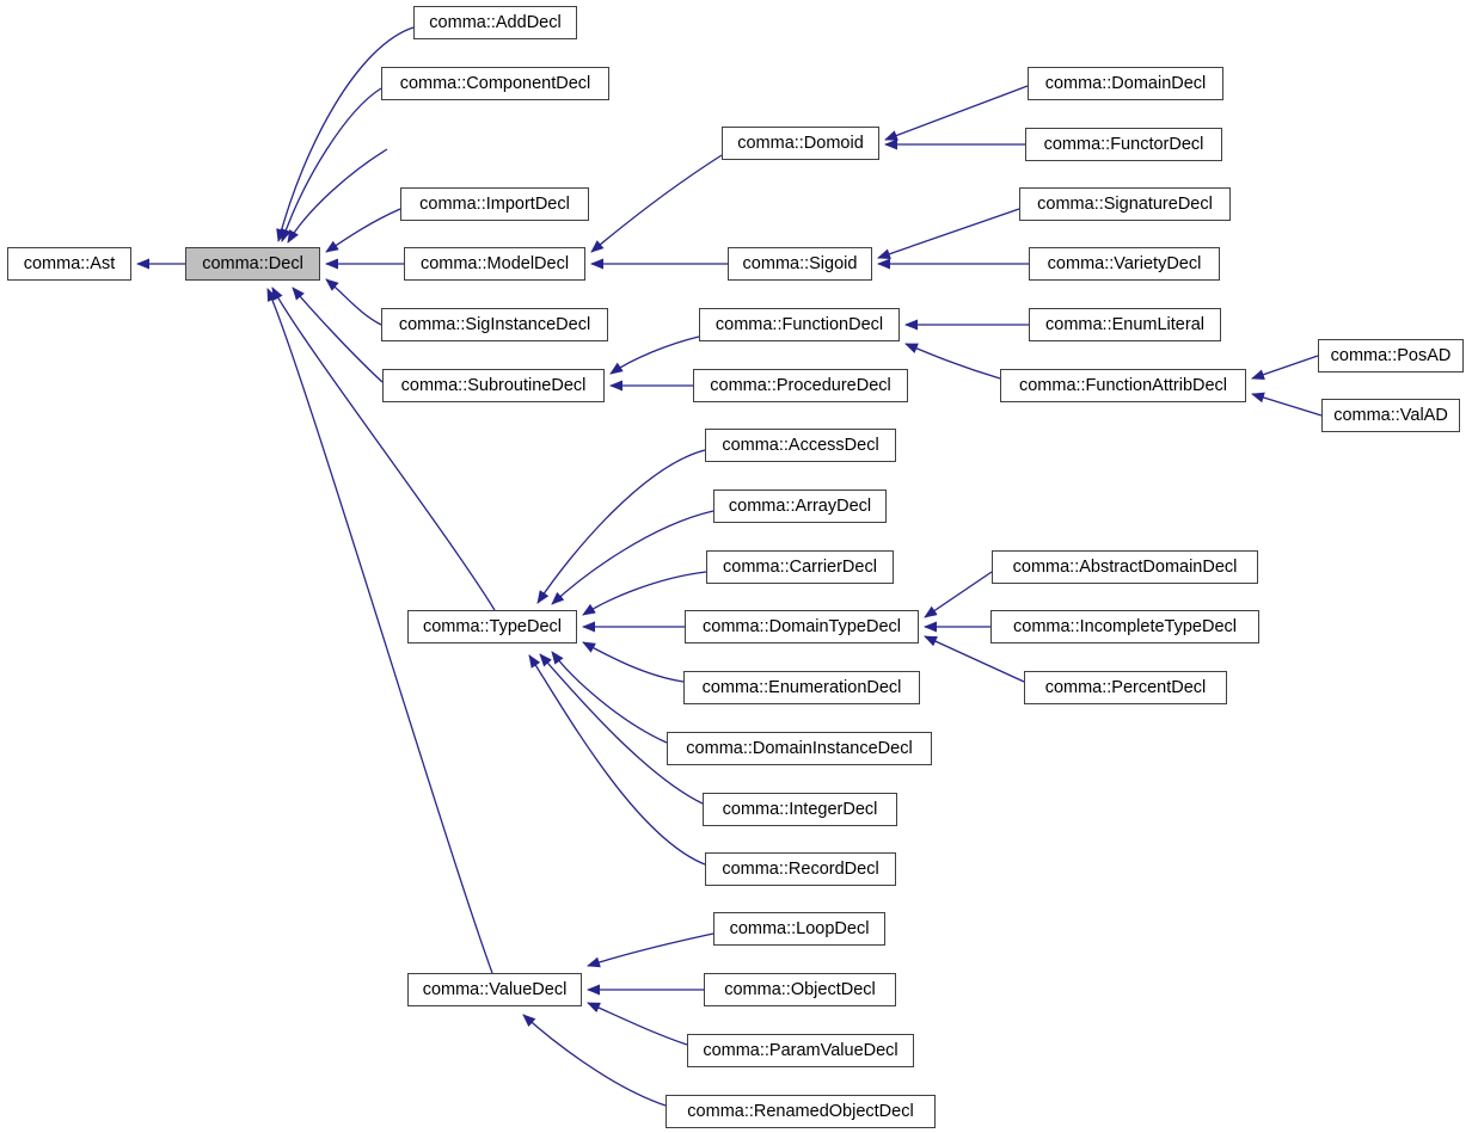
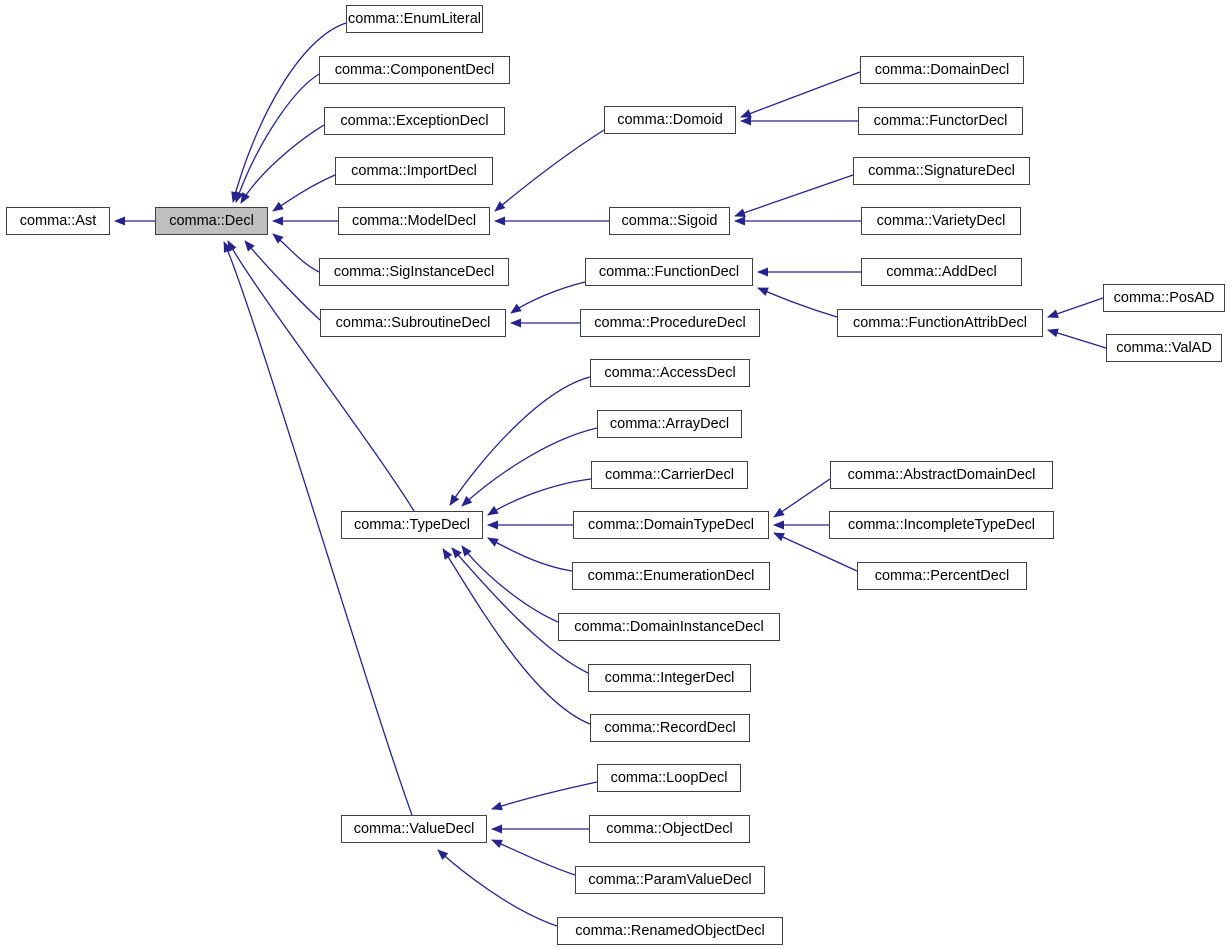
  comma::Ast
  comma::Decl
- comma::AddDecl
+ comma::EnumLiteral
  comma::ComponentDecl
+ comma::ExceptionDecl
  comma::ImportDecl
  comma::ModelDecl
  comma::SigInstanceDecl
  comma::SubroutineDecl
  comma::Domoid
  comma::Sigoid
  comma::FunctionDecl
  comma::ProcedureDecl
  comma::DomainDecl
  comma::FunctorDecl
  comma::SignatureDecl
  comma::VarietyDecl
- comma::EnumLiteral
+ comma::AddDecl
  comma::FunctionAttribDecl
  comma::PosAD
  comma::ValAD
  comma::TypeDecl
  comma::AccessDecl
  comma::ArrayDecl
  comma::CarrierDecl
  comma::DomainTypeDecl
  comma::EnumerationDecl
  comma::DomainInstanceDecl
  comma::IntegerDecl
  comma::RecordDecl
  comma::AbstractDomainDecl
  comma::IncompleteTypeDecl
  comma::PercentDecl
  comma::ValueDecl
  comma::LoopDecl
  comma::ObjectDecl
  comma::ParamValueDecl
  comma::RenamedObjectDecl
